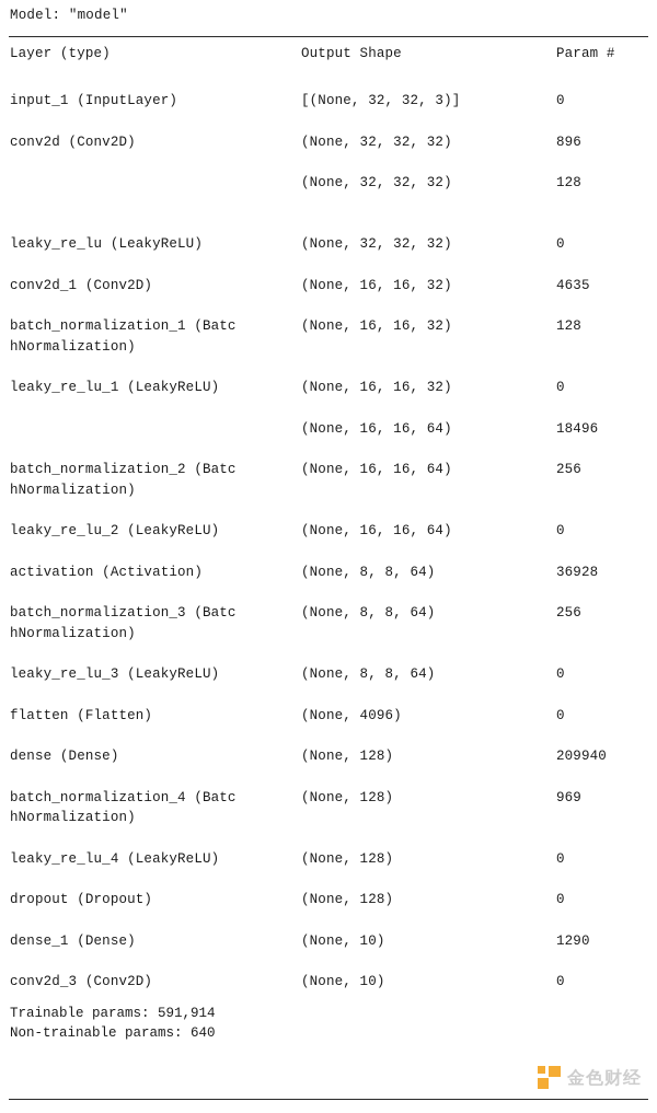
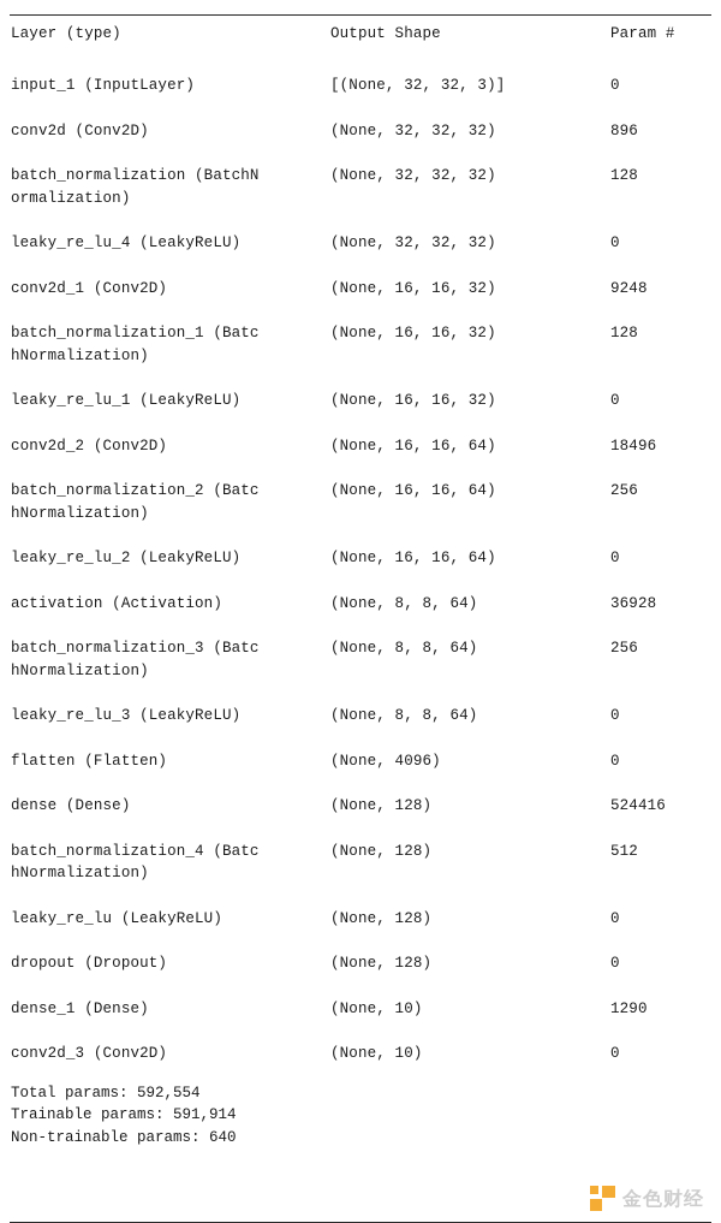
- Model: "model"
  Layer (type)
  Output Shape
  Param #
  input_1 (InputLayer)
  [(None, 32, 32, 3)]
  0
  conv2d (Conv2D)
  (None, 32, 32, 32)
  896
+ batch_normalization (BatchN
+ ormalization)
  (None, 32, 32, 32)
  128
- leaky_re_lu (LeakyReLU)
+ leaky_re_lu_4 (LeakyReLU)
  (None, 32, 32, 32)
  0
  conv2d_1 (Conv2D)
  (None, 16, 16, 32)
- 4635
+ 9248
  batch_normalization_1 (Batc
  hNormalization)
  (None, 16, 16, 32)
  128
  leaky_re_lu_1 (LeakyReLU)
  (None, 16, 16, 32)
  0
+ conv2d_2 (Conv2D)
  (None, 16, 16, 64)
  18496
  batch_normalization_2 (Batc
  hNormalization)
  (None, 16, 16, 64)
  256
  leaky_re_lu_2 (LeakyReLU)
  (None, 16, 16, 64)
  0
  activation (Activation)
  (None, 8, 8, 64)
  36928
  batch_normalization_3 (Batc
  hNormalization)
  (None, 8, 8, 64)
  256
  leaky_re_lu_3 (LeakyReLU)
  (None, 8, 8, 64)
  0
  flatten (Flatten)
  (None, 4096)
  0
  dense (Dense)
  (None, 128)
- 209940
+ 524416
  batch_normalization_4 (Batc
  hNormalization)
  (None, 128)
- 969
+ 512
- leaky_re_lu_4 (LeakyReLU)
+ leaky_re_lu (LeakyReLU)
  (None, 128)
  0
  dropout (Dropout)
  (None, 128)
  0
  dense_1 (Dense)
  (None, 10)
  1290
  conv2d_3 (Conv2D)
  (None, 10)
  0
+ Total params: 592,554
  Trainable params: 591,914
  Non-trainable params: 640
  金色财经
